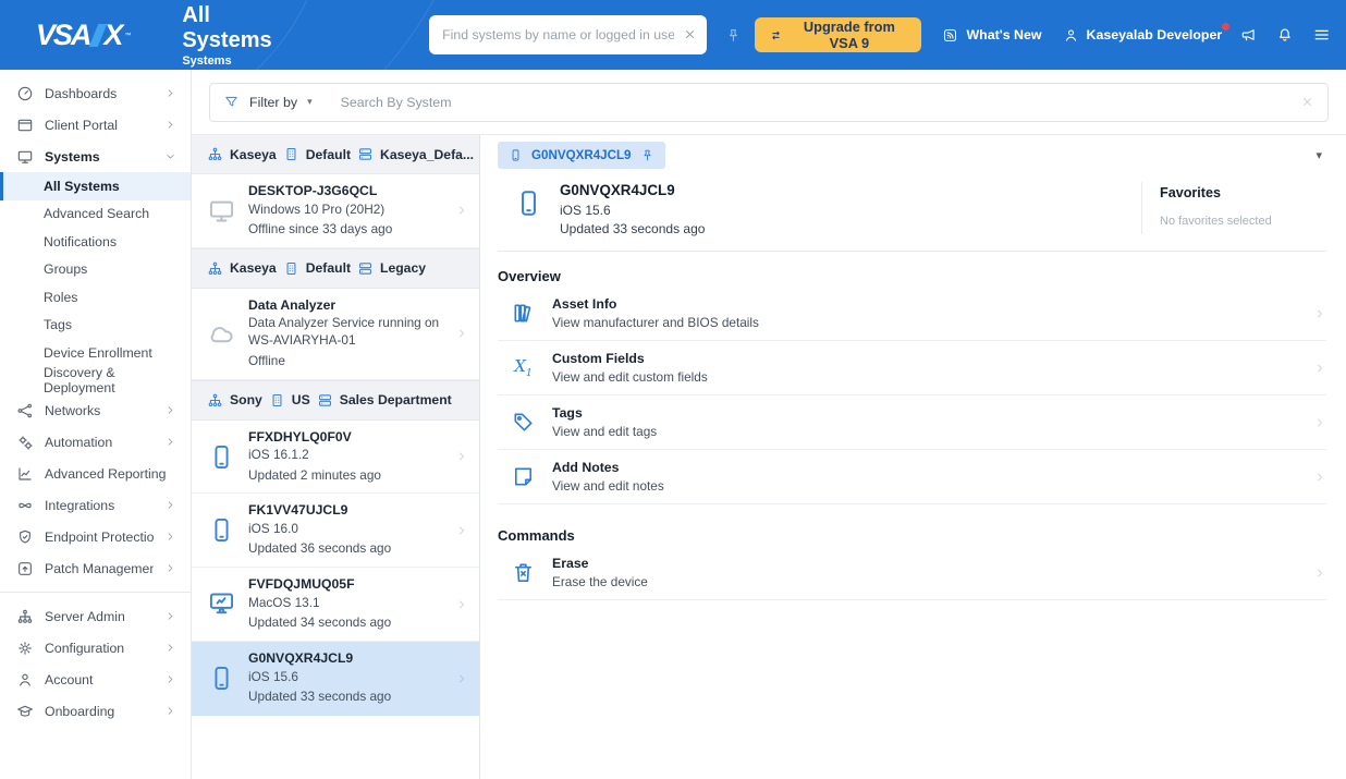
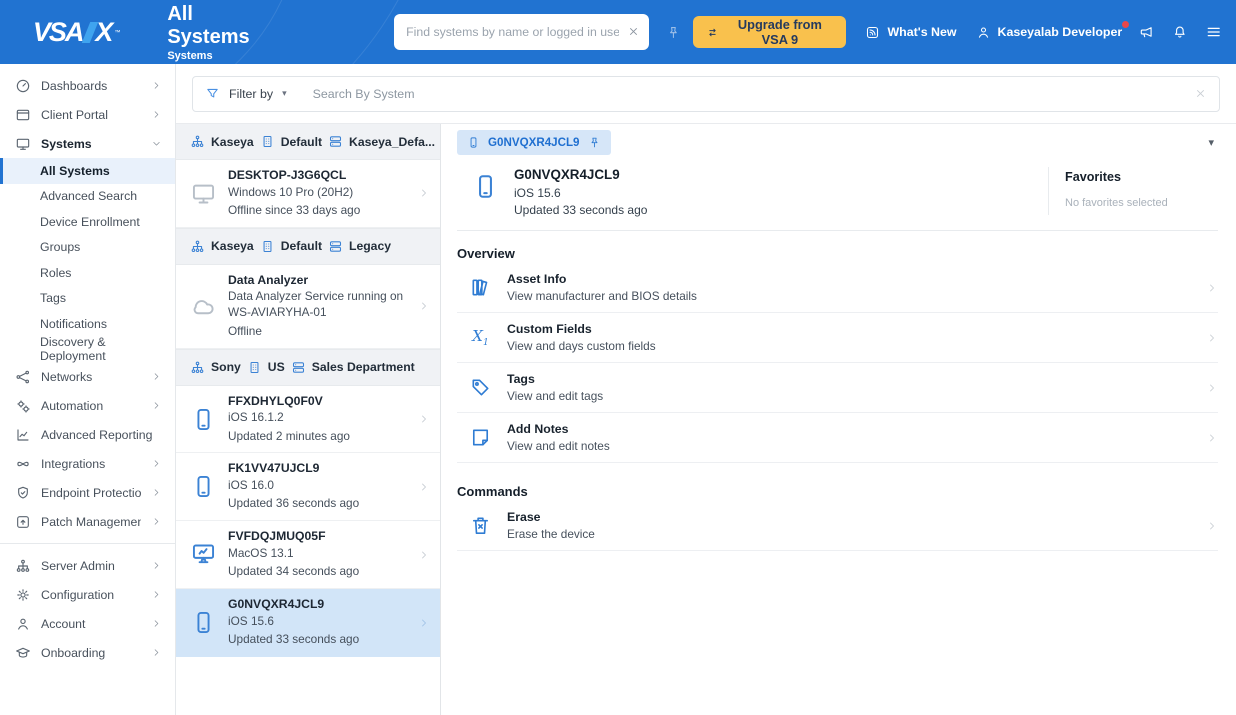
  VSA
  X
  All Systems
  Systems
  Find systems by name or logged in use
  Upgrade from VSA 9
  What's New
  Kaseyalab Developer
  Dashboards
  Client Portal
  Systems
  All Systems
  Advanced Search
- Notifications
+ Device Enrollment
  Groups
  Roles
  Tags
- Device Enrollment
+ Notifications
  Discovery & Deployment
  Networks
  Automation
  Advanced Reporting
  Integrations
  Endpoint Protectio
  Patch Managemen
  Server Admin
  Configuration
  Account
  Onboarding
  Filter by
  ▾
  Search By System
  Kaseya
  Default
  Kaseya_Defa...
  DESKTOP-J3G6QCL
  Windows 10 Pro (20H2)
  Offline since 33 days ago
  Kaseya
  Default
  Legacy
  Data Analyzer
  Data Analyzer Service running on WS-AVIARYHA-01
  Offline
  Sony
  US
  Sales Department
  FFXDHYLQ0F0V
  iOS 16.1.2
  Updated 2 minutes ago
  FK1VV47UJCL9
  iOS 16.0
  Updated 36 seconds ago
  FVFDQJMUQ05F
  MacOS 13.1
  Updated 34 seconds ago
  G0NVQXR4JCL9
  iOS 15.6
  Updated 33 seconds ago
  G0NVQXR4JCL9
  ▾
  G0NVQXR4JCL9
  iOS 15.6
  Updated 33 seconds ago
  Favorites
  No favorites selected
  Overview
  Asset Info
  View manufacturer and BIOS details
  X1
  Custom Fields
- View and edit custom fields
+ View and days custom fields
  Tags
  View and edit tags
  Add Notes
  View and edit notes
  Commands
  Erase
  Erase the device
